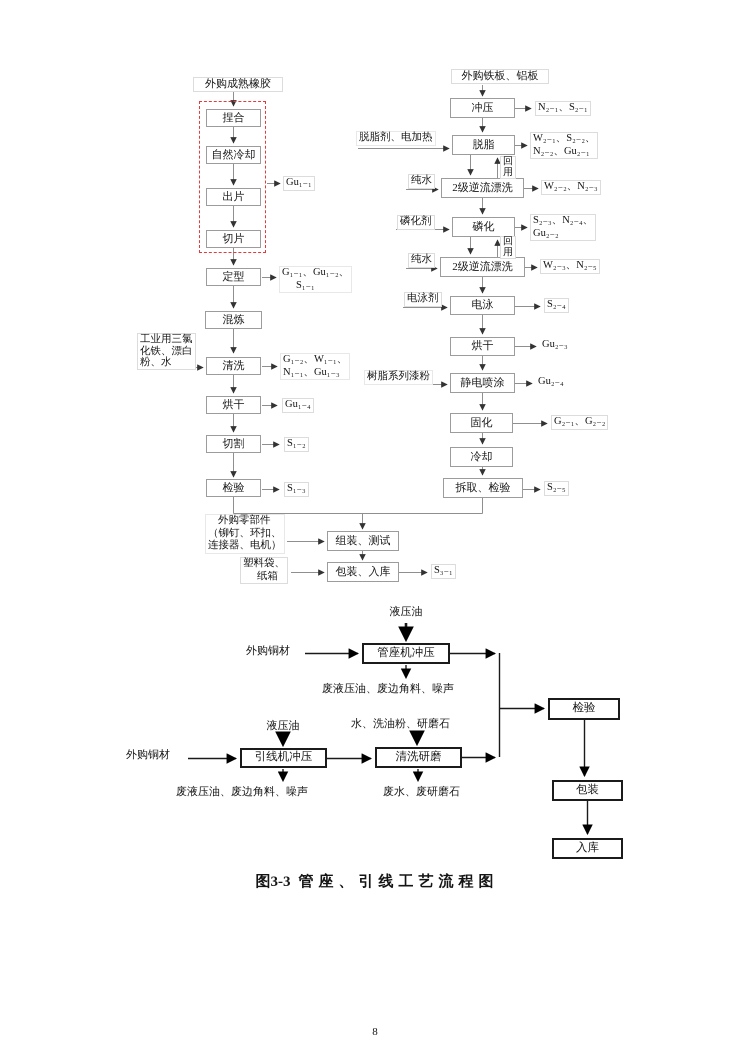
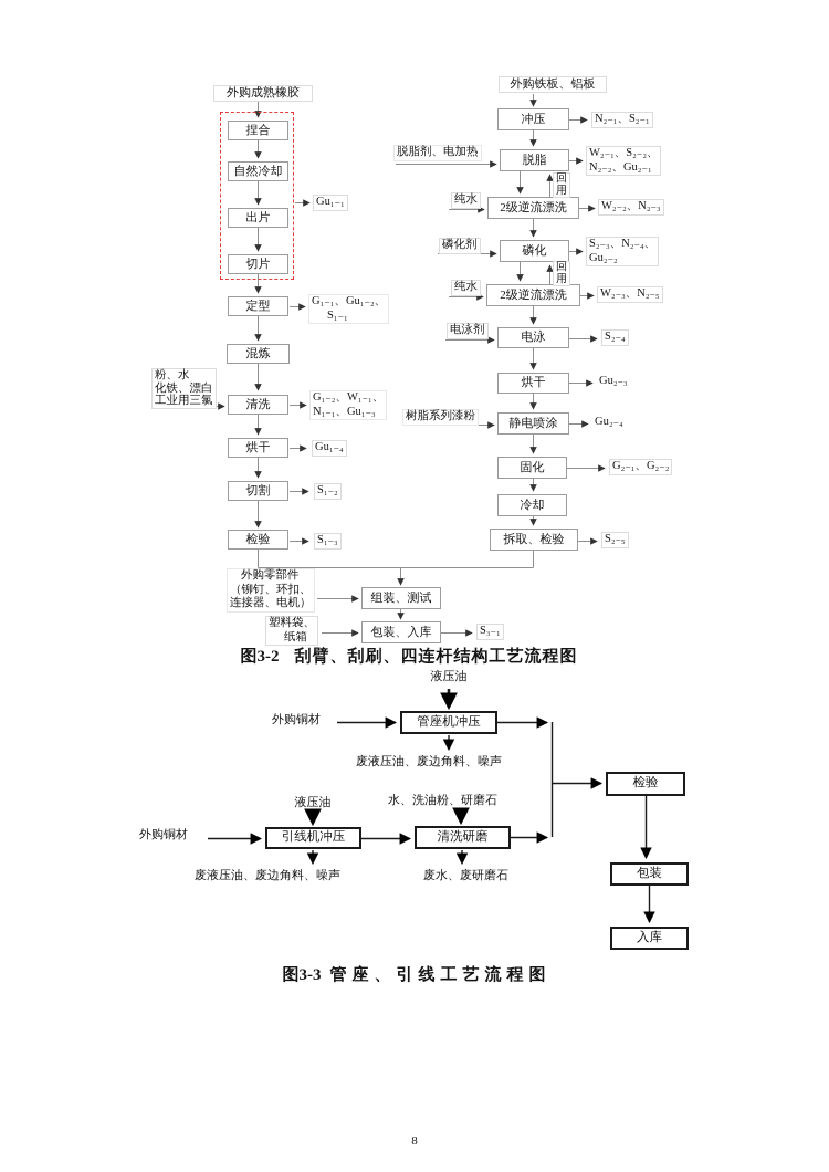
  外购成熟橡胶
  捏合
  自然冷却
  出片
  切片
  定型
  混炼
  清洗
  烘干
  切割
  检验
  Gu₁₋₁
  G₁₋₁、Gu₁₋₂、
  S₁₋₁
- 工业用三氯
+ 粉、水
  化铁、漂白
- 粉、水
+ 工业用三氯
  G₁₋₂、W₁₋₁、
  N₁₋₁、Gu₁₋₃
  Gu₁₋₄
  S₁₋₂
  S₁₋₃
  外购铁板、铝板
  冲压
  脱脂
  2级逆流漂洗
  磷化
  2级逆流漂洗
  电泳
  烘干
  静电喷涂
  固化
  冷却
  拆取、检验
  N₂₋₁、S₂₋₁
  脱脂剂、电加热
  W₂₋₁、S₂₋₂、
  N₂₋₂、Gu₂₋₁
  回
  用
  纯水
  W₂₋₂、N₂₋₃
  磷化剂
  S₂₋₃、N₂₋₄、
  Gu₂₋₂
  回
  用
  纯水
  W₂₋₃、N₂₋₅
  电泳剂
  S₂₋₄
  Gu₂₋₃
  树脂系列漆粉
  Gu₂₋₄
  G₂₋₁、G₂₋₂
  S₂₋₅
  外购零部件
  （铆钉、环扣、
  连接器、电机）
  组装、测试
  塑料袋、
  纸箱
  包装、入库
  S₃₋₁
+ 图3-2 刮臂、刮刷、四连杆结构工艺流程图
  液压油
  外购铜材
  管座机冲压
  废液压油、废边角料、噪声
  水、洗油粉、研磨石
  液压油
  外购铜材
  引线机冲压
  清洗研磨
  废液压油、废边角料、噪声
  废水、废研磨石
  检验
  包装
  入库
  图3-3 管座、引线工艺流程图
  8
